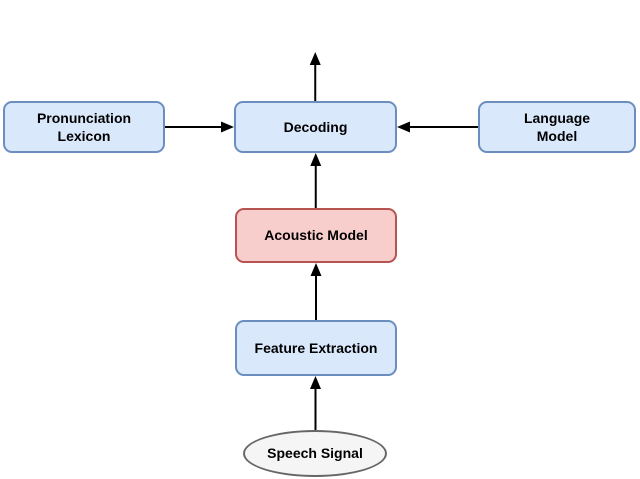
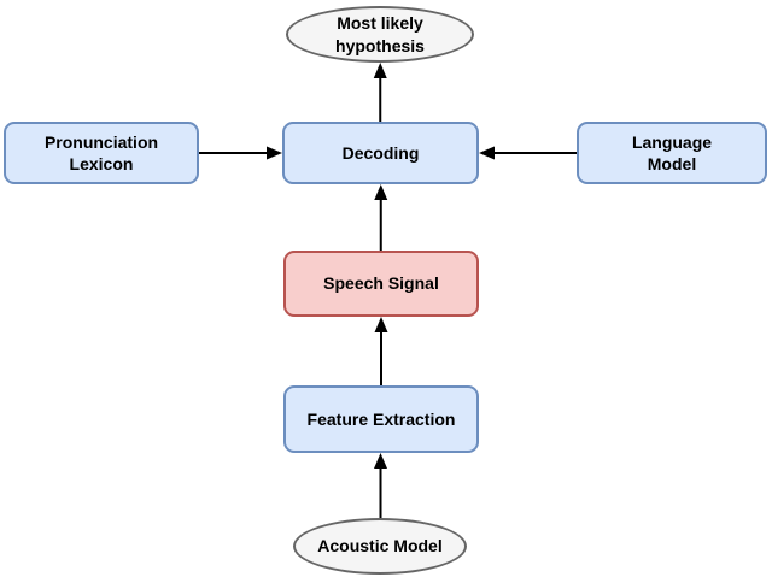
+ Most likely
+ hypothesis
  Pronunciation
  Lexicon
  Decoding
  Language
  Model
- Acoustic Model
+ Speech Signal
  Feature Extraction
- Speech Signal
+ Acoustic Model
